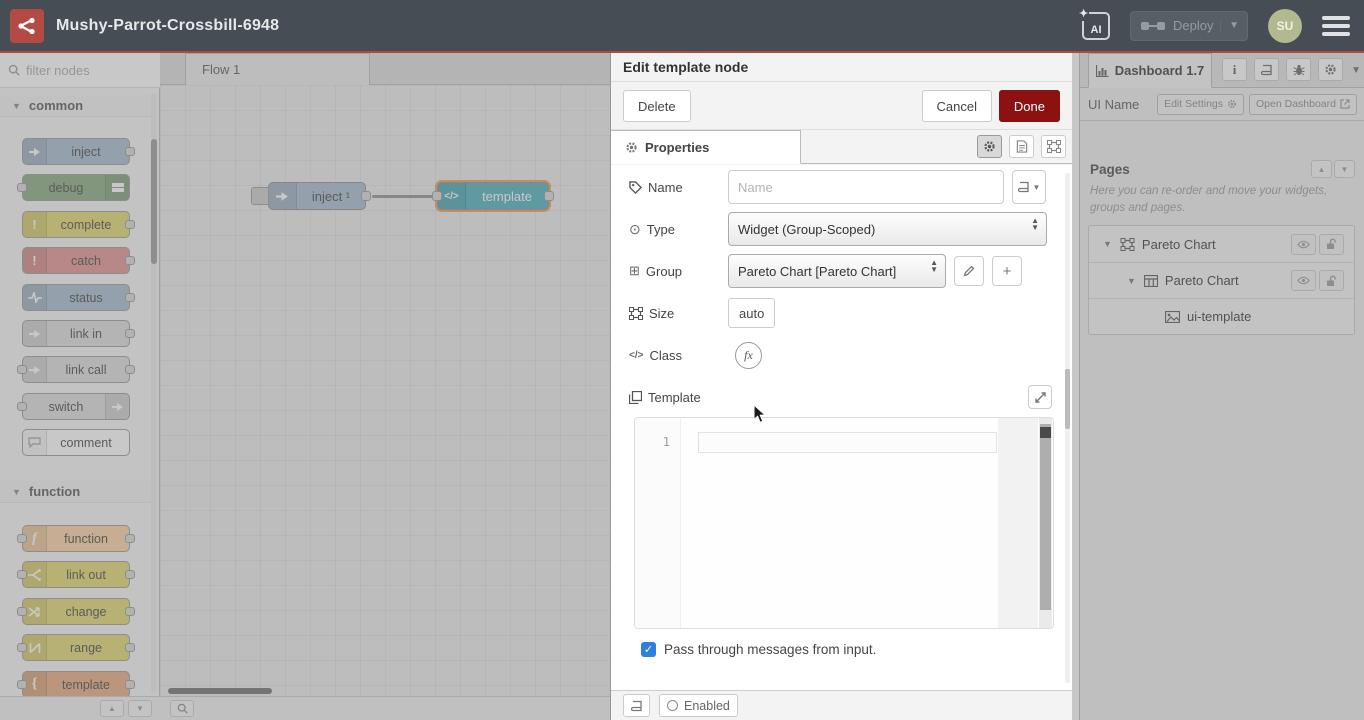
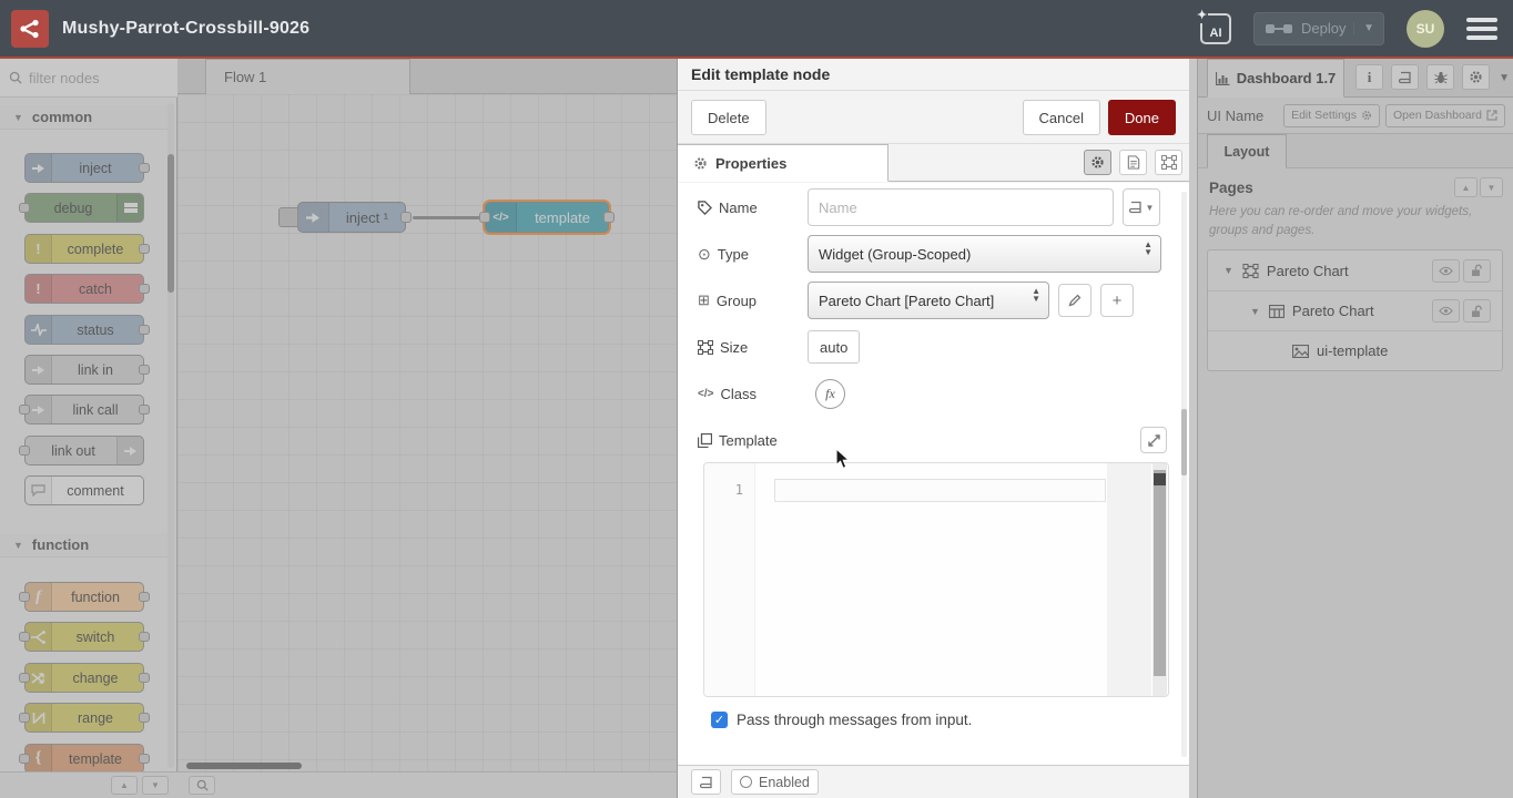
- Mushy-Parrot-Crossbill-6948
+ Mushy-Parrot-Crossbill-9026
  ✦
  AI
  Deploy
  ▼
  SU
  filter nodes
  ▼
  common
  inject
  debug
  !
  complete
  !
  catch
  status
  link in
  link call
- switch
+ link out
  comment
  ▼
  function
  f
  function
- link out
+ switch
  change
  range
  {
  template
  ▲
  ▼
  Flow 1
  inject ¹
  </>
  template
  Edit template node
  Delete
  Cancel
  Done
  Properties
  Name
  Name
  ▼
  ⊙
  Type
  Widget (Group-Scoped)
  ▲
  ▼
  ⊞
  Group
  Pareto Chart [Pareto Chart]
  ▲
  ▼
  +
  Size
  auto
  </>
  Class
  fx
  Template
  1
  ✓
  Pass through messages from input.
  Enabled
  Dashboard 1.7
  i
  ▼
  UI Name
  Edit Settings
  Open Dashboard
+ Layout
  Pages
  ▲
  ▼
  Here you can re-order and move your widgets, groups and pages.
  ▼
  Pareto Chart
  ▼
  Pareto Chart
  ui-template
